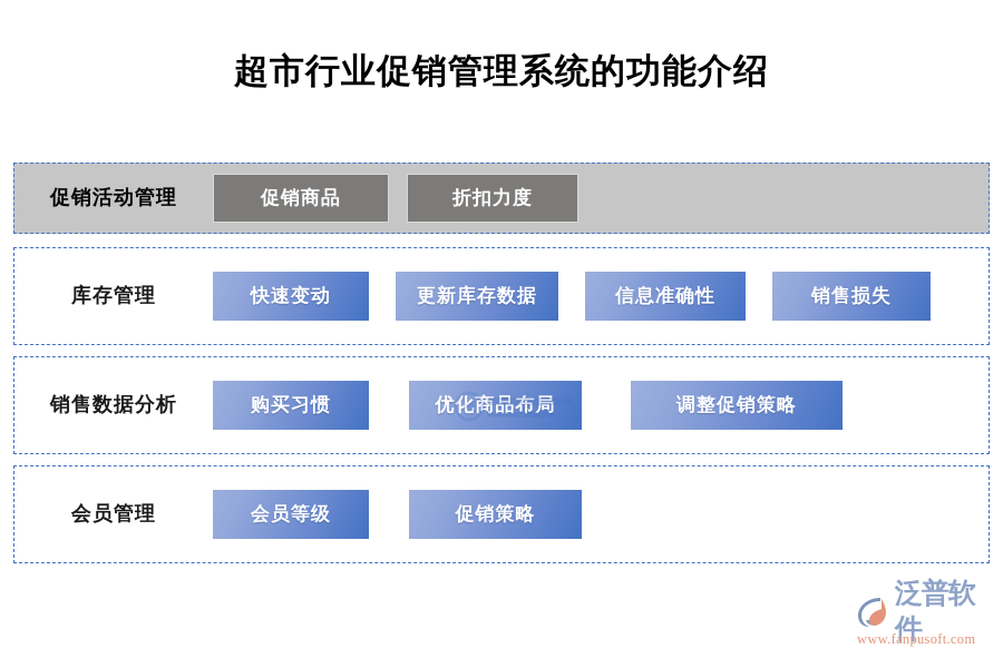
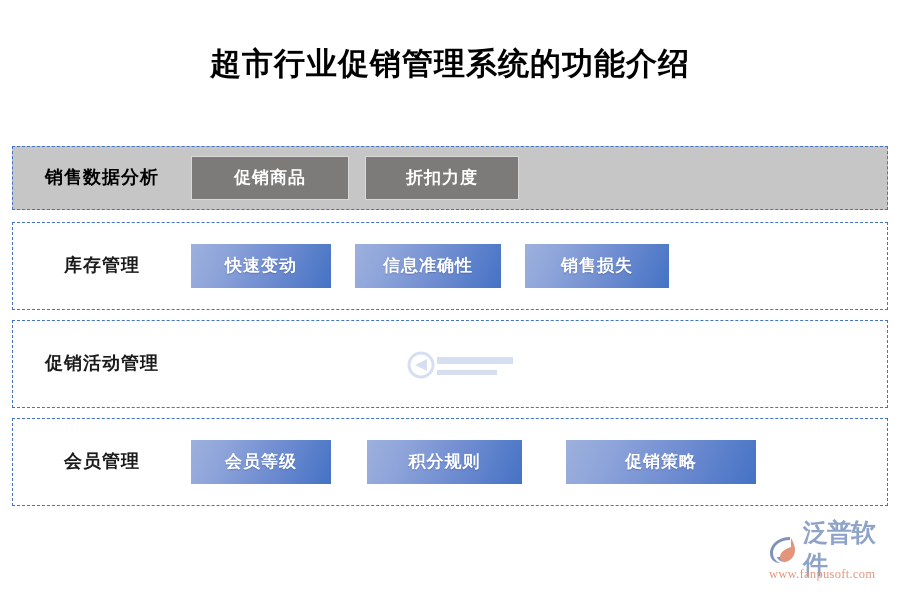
  超市行业促销管理系统的功能介绍
- 促销活动管理
+ 销售数据分析
  促销商品
  折扣力度
  库存管理
  快速变动
- 更新库存数据
  信息准确性
  销售损失
- 销售数据分析
+ 促销活动管理
- 购买习惯
- 优化商品布局
- 调整促销策略
  会员管理
  会员等级
+ 积分规则
  促销策略
  泛普软件
  www.fanpusoft.com
